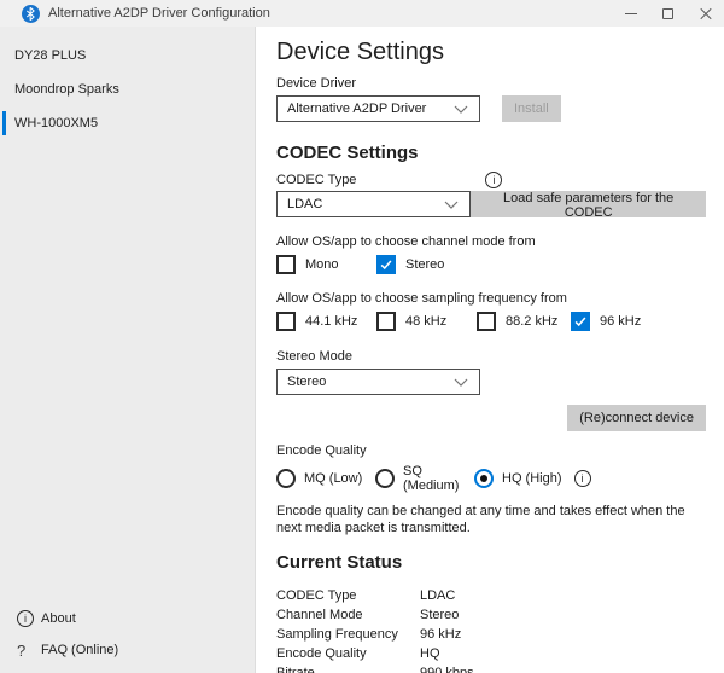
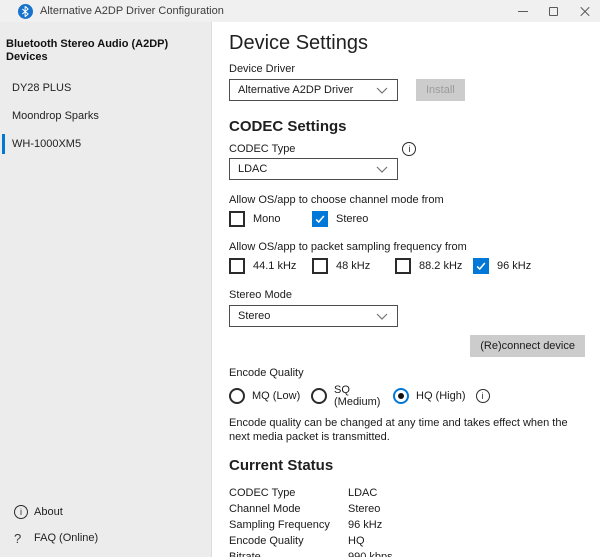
  Alternative A2DP Driver Configuration
+ Bluetooth Stereo Audio (A2DP) Devices
  DY28 PLUS
  Moondrop Sparks
  WH-1000XM5
  i
  About
  ?
  FAQ (Online)
  Device Settings
  Device Driver
  Alternative A2DP Driver
  Install
  CODEC Settings
  CODEC Type
  i
  LDAC
- Load safe parameters for the CODEC
  Allow OS/app to choose channel mode from
  Mono
  Stereo
- Allow OS/app to choose sampling frequency from
+ Allow OS/app to packet sampling frequency from
  44.1 kHz
  48 kHz
  88.2 kHz
  96 kHz
  Stereo Mode
  Stereo
  (Re)connect device
  Encode Quality
  MQ (Low)
  SQ (Medium)
  HQ (High)
  i
  Encode quality can be changed at any time and takes effect when the next media packet is transmitted.
  Current Status
  CODEC Type
  LDAC
  Channel Mode
  Stereo
  Sampling Frequency
  96 kHz
  Encode Quality
  HQ
